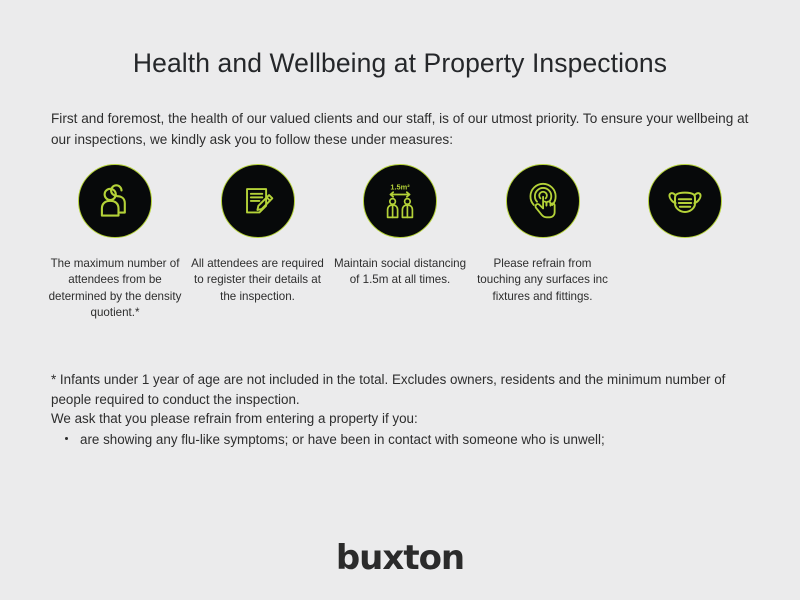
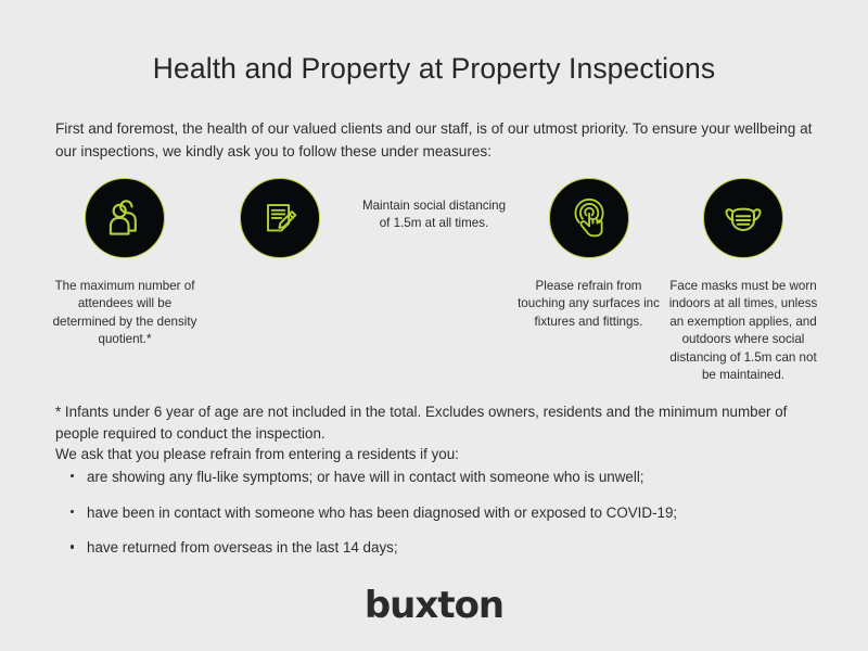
- Health and Wellbeing at Property Inspections
+ Health and Property at Property Inspections
  First and foremost, the health of our valued clients and our staff, is of our utmost priority. To ensure your wellbeing at our inspections, we kindly ask you to follow these under measures:
- The maximum number of attendees from be determined by the density quotient.*
+ The maximum number of attendees will be determined by the density quotient.*
- All attendees are required to register their details at the inspection.
- 1.5m²
  Maintain social distancing of 1.5m at all times.
  Please refrain from touching any surfaces inc fixtures and fittings.
+ Face masks must be worn indoors at all times, unless an exemption applies, and outdoors where social distancing of 1.5m can not be maintained.
- * Infants under 1 year of age are not included in the total. Excludes owners, residents and the minimum number of people required to conduct the inspection.
+ * Infants under 6 year of age are not included in the total. Excludes owners, residents and the minimum number of people required to conduct the inspection.
- We ask that you please refrain from entering a property if you:
+ We ask that you please refrain from entering a residents if you:
- are showing any flu-like symptoms; or have been in contact with someone who is unwell;
+ are showing any flu-like symptoms; or have will in contact with someone who is unwell;
+ have been in contact with someone who has been diagnosed with or exposed to COVID-19;
+ have returned from overseas in the last 14 days;
  buxton
